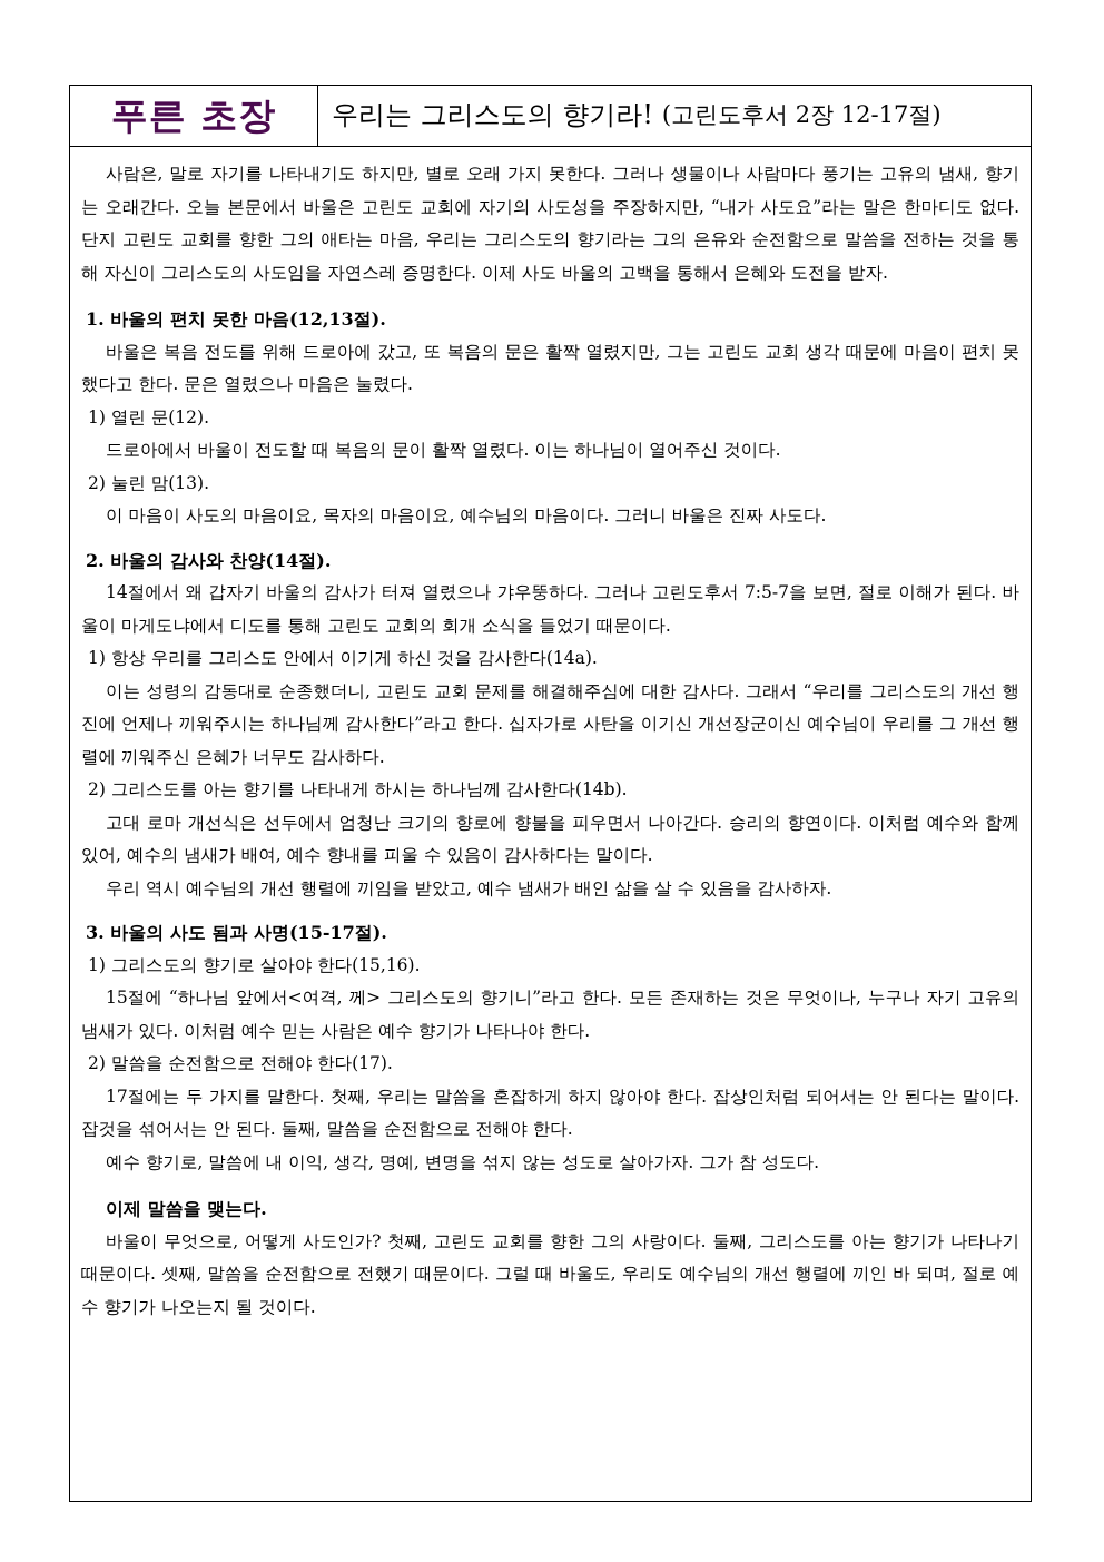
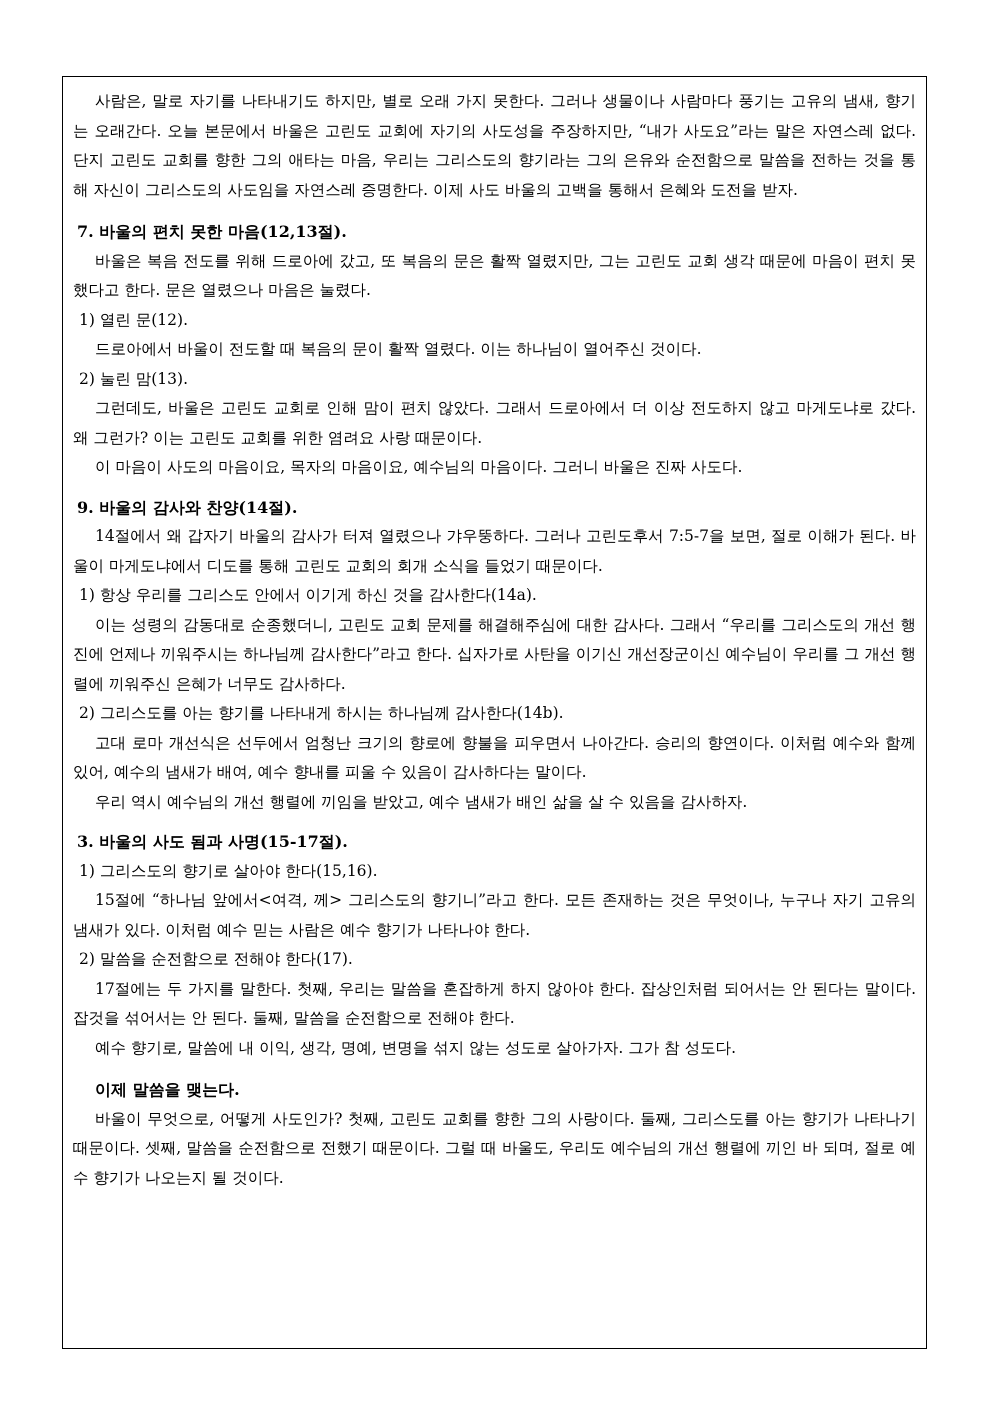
- 푸른 초장
- 우리는 그리스도의 향기라!
- (고린도후서 2장 12-17절)
- 사람은, 말로 자기를 나타내기도 하지만, 별로 오래 가지 못한다. 그러나 생물이나 사람마다 풍기는 고유의 냄새, 향기는 오래간다. 오늘 본문에서 바울은 고린도 교회에 자기의 사도성을 주장하지만, “내가 사도요”라는 말은 한마디도 없다. 단지 고린도 교회를 향한 그의 애타는 마음, 우리는 그리스도의 향기라는 그의 은유와 순전함으로 말씀을 전하는 것을 통해 자신이 그리스도의 사도임을 자연스레 증명한다. 이제 사도 바울의 고백을 통해서 은혜와 도전을 받자.
+ 사람은, 말로 자기를 나타내기도 하지만, 별로 오래 가지 못한다. 그러나 생물이나 사람마다 풍기는 고유의 냄새, 향기는 오래간다. 오늘 본문에서 바울은 고린도 교회에 자기의 사도성을 주장하지만, “내가 사도요”라는 말은 자연스레 없다. 단지 고린도 교회를 향한 그의 애타는 마음, 우리는 그리스도의 향기라는 그의 은유와 순전함으로 말씀을 전하는 것을 통해 자신이 그리스도의 사도임을 자연스레 증명한다. 이제 사도 바울의 고백을 통해서 은혜와 도전을 받자.
- 1. 바울의 편치 못한 마음(12,13절).
+ 7. 바울의 편치 못한 마음(12,13절).
  바울은 복음 전도를 위해 드로아에 갔고, 또 복음의 문은 활짝 열렸지만, 그는 고린도 교회 생각 때문에 마음이 편치 못했다고 한다. 문은 열렸으나 마음은 눌렸다.
  1) 열린 문(12).
  드로아에서 바울이 전도할 때 복음의 문이 활짝 열렸다. 이는 하나님이 열어주신 것이다.
  2) 눌린 맘(13).
+ 그런데도, 바울은 고린도 교회로 인해 맘이 편치 않았다. 그래서 드로아에서 더 이상 전도하지 않고 마게도냐로 갔다. 왜 그런가? 이는 고린도 교회를 위한 염려요 사랑 때문이다.
  이 마음이 사도의 마음이요, 목자의 마음이요, 예수님의 마음이다. 그러니 바울은 진짜 사도다.
- 2. 바울의 감사와 찬양(14절).
+ 9. 바울의 감사와 찬양(14절).
  14절에서 왜 갑자기 바울의 감사가 터져 열렸으나 갸우뚱하다. 그러나 고린도후서 7:5-7을 보면, 절로 이해가 된다. 바울이 마게도냐에서 디도를 통해 고린도 교회의 회개 소식을 들었기 때문이다.
  1) 항상 우리를 그리스도 안에서 이기게 하신 것을 감사한다(14a).
  이는 성령의 감동대로 순종했더니, 고린도 교회 문제를 해결해주심에 대한 감사다. 그래서 “우리를 그리스도의 개선 행진에 언제나 끼워주시는 하나님께 감사한다”라고 한다. 십자가로 사탄을 이기신 개선장군이신 예수님이 우리를 그 개선 행렬에 끼워주신 은혜가 너무도 감사하다.
  2) 그리스도를 아는 향기를 나타내게 하시는 하나님께 감사한다(14b).
  고대 로마 개선식은 선두에서 엄청난 크기의 향로에 향불을 피우면서 나아간다. 승리의 향연이다. 이처럼 예수와 함께 있어, 예수의 냄새가 배여, 예수 향내를 피울 수 있음이 감사하다는 말이다.
  우리 역시 예수님의 개선 행렬에 끼임을 받았고, 예수 냄새가 배인 삶을 살 수 있음을 감사하자.
  3. 바울의 사도 됨과 사명(15-17절).
  1) 그리스도의 향기로 살아야 한다(15,16).
  15절에 “하나님 앞에서<여격, 께> 그리스도의 향기니”라고 한다. 모든 존재하는 것은 무엇이나, 누구나 자기 고유의 냄새가 있다. 이처럼 예수 믿는 사람은 예수 향기가 나타나야 한다.
  2) 말씀을 순전함으로 전해야 한다(17).
  17절에는 두 가지를 말한다. 첫째, 우리는 말씀을 혼잡하게 하지 않아야 한다. 잡상인처럼 되어서는 안 된다는 말이다. 잡것을 섞어서는 안 된다. 둘째, 말씀을 순전함으로 전해야 한다.
  예수 향기로, 말씀에 내 이익, 생각, 명예, 변명을 섞지 않는 성도로 살아가자. 그가 참 성도다.
  이제 말씀을 맺는다.
  바울이 무엇으로, 어떻게 사도인가? 첫째, 고린도 교회를 향한 그의 사랑이다. 둘째, 그리스도를 아는 향기가 나타나기 때문이다. 셋째, 말씀을 순전함으로 전했기 때문이다. 그럴 때 바울도, 우리도 예수님의 개선 행렬에 끼인 바 되며, 절로 예수 향기가 나오는지 될 것이다.
